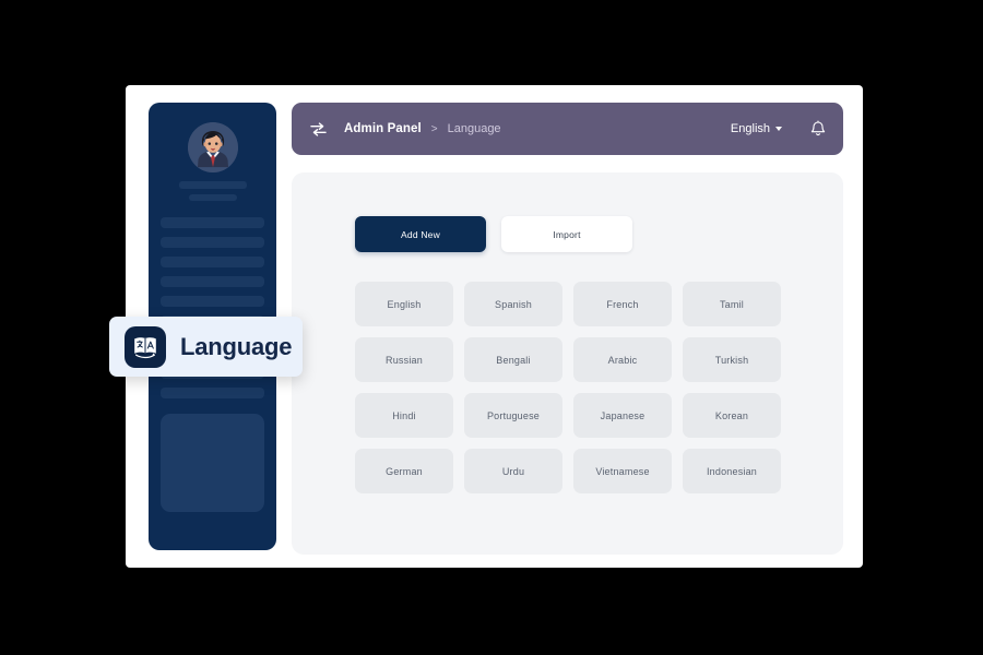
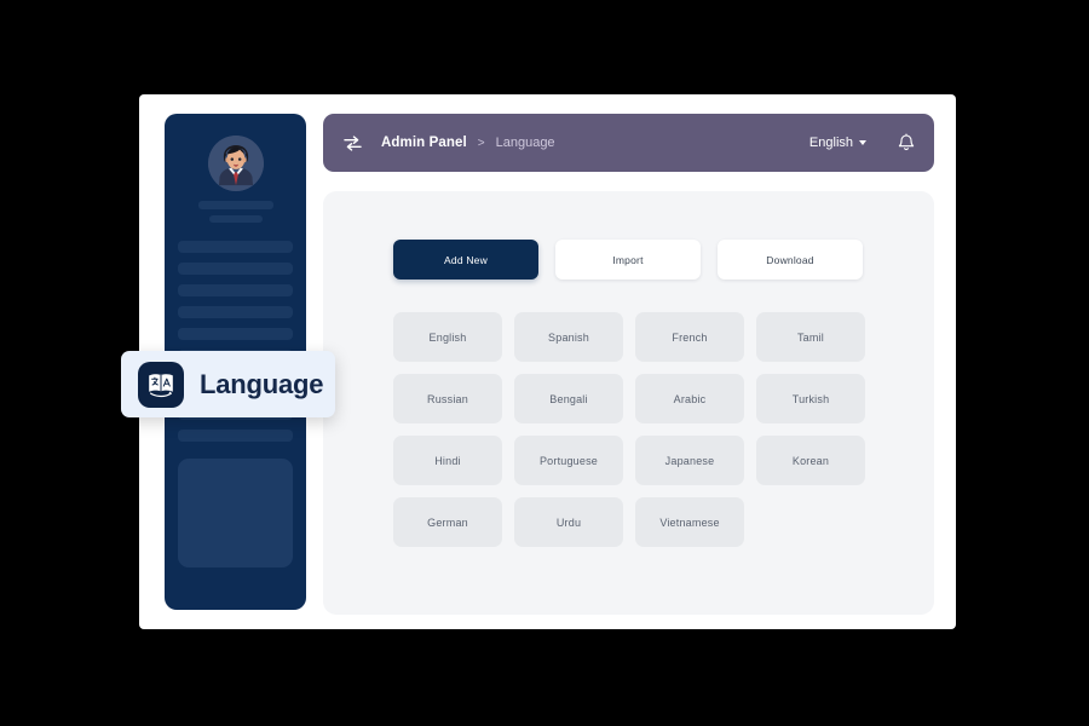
  Admin Panel
  >
  Language
  English
  Add New
  Import
+ Download
  English
  Spanish
  French
  Tamil
  Russian
  Bengali
  Arabic
  Turkish
  Hindi
  Portuguese
  Japanese
  Korean
  German
  Urdu
  Vietnamese
- Indonesian
  Language
